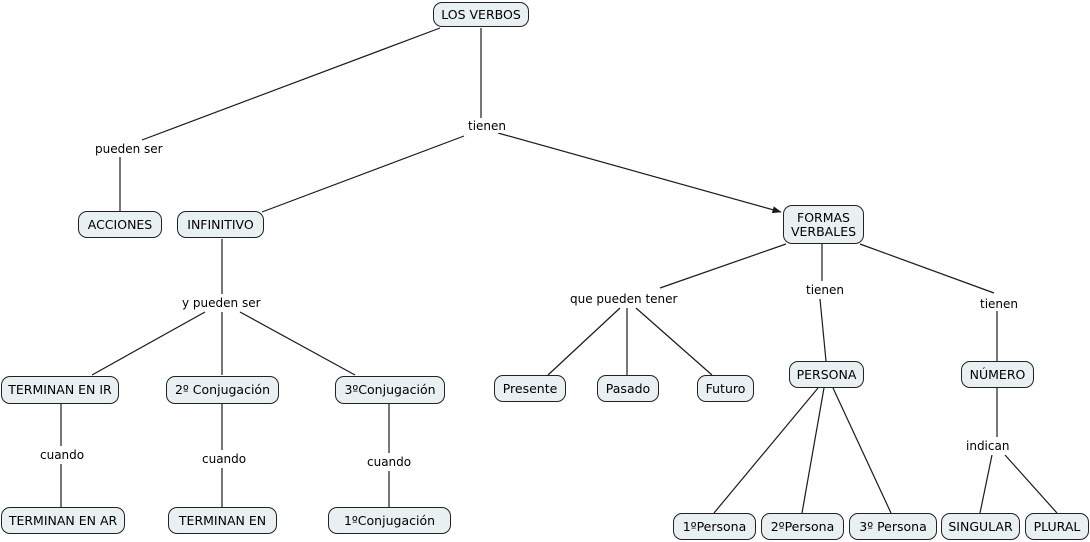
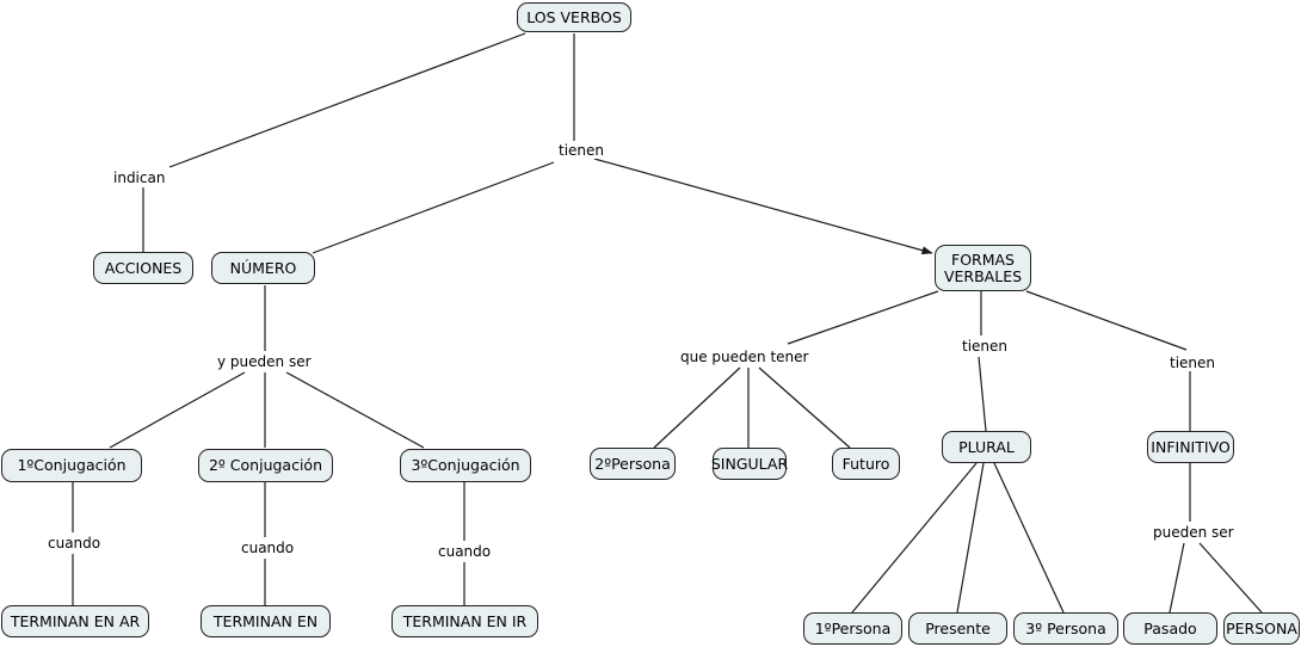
  LOS VERBOS
  ACCIONES
- INFINITIVO
+ NÚMERO
  FORMAS
  VERBALES
- TERMINAN EN IR
+ 1ºConjugación
  2º Conjugación
  3ºConjugación
  TERMINAN EN AR
  TERMINAN EN
- 1ºConjugación
+ TERMINAN EN IR
- Presente
+ 2ºPersona
- Pasado
+ SINGULAR
  Futuro
- PERSONA
+ PLURAL
- NÚMERO
+ INFINITIVO
  1ºPersona
- 2ºPersona
+ Presente
  3º Persona
- SINGULAR
+ Pasado
- PLURAL
+ PERSONA
- pueden ser
+ indican
  tienen
  y pueden ser
  que pueden tener
  tienen
  tienen
  cuando
  cuando
  cuando
- indican
+ pueden ser
